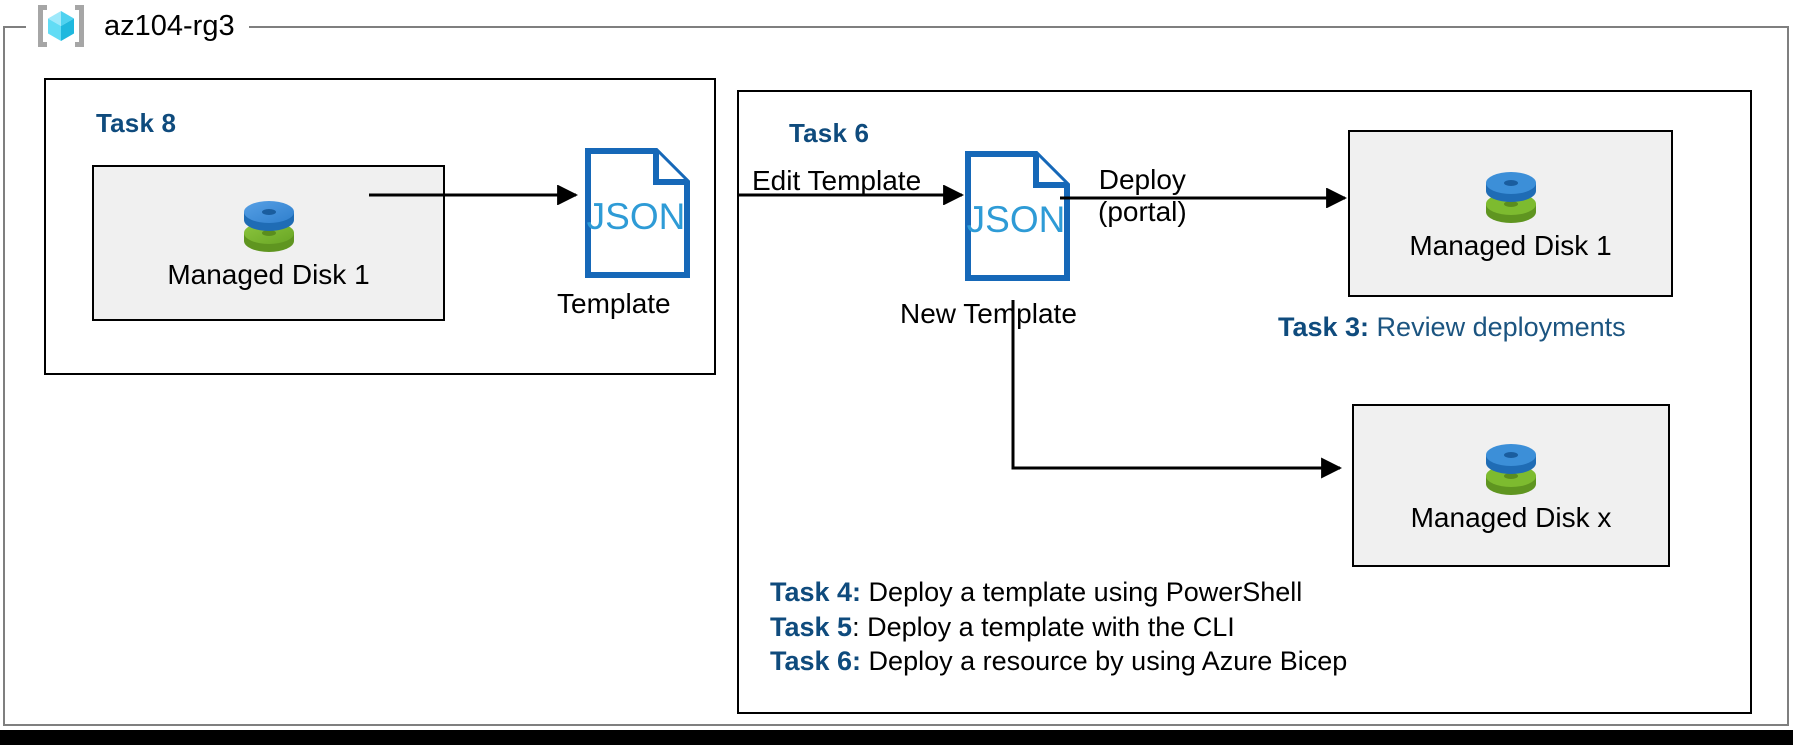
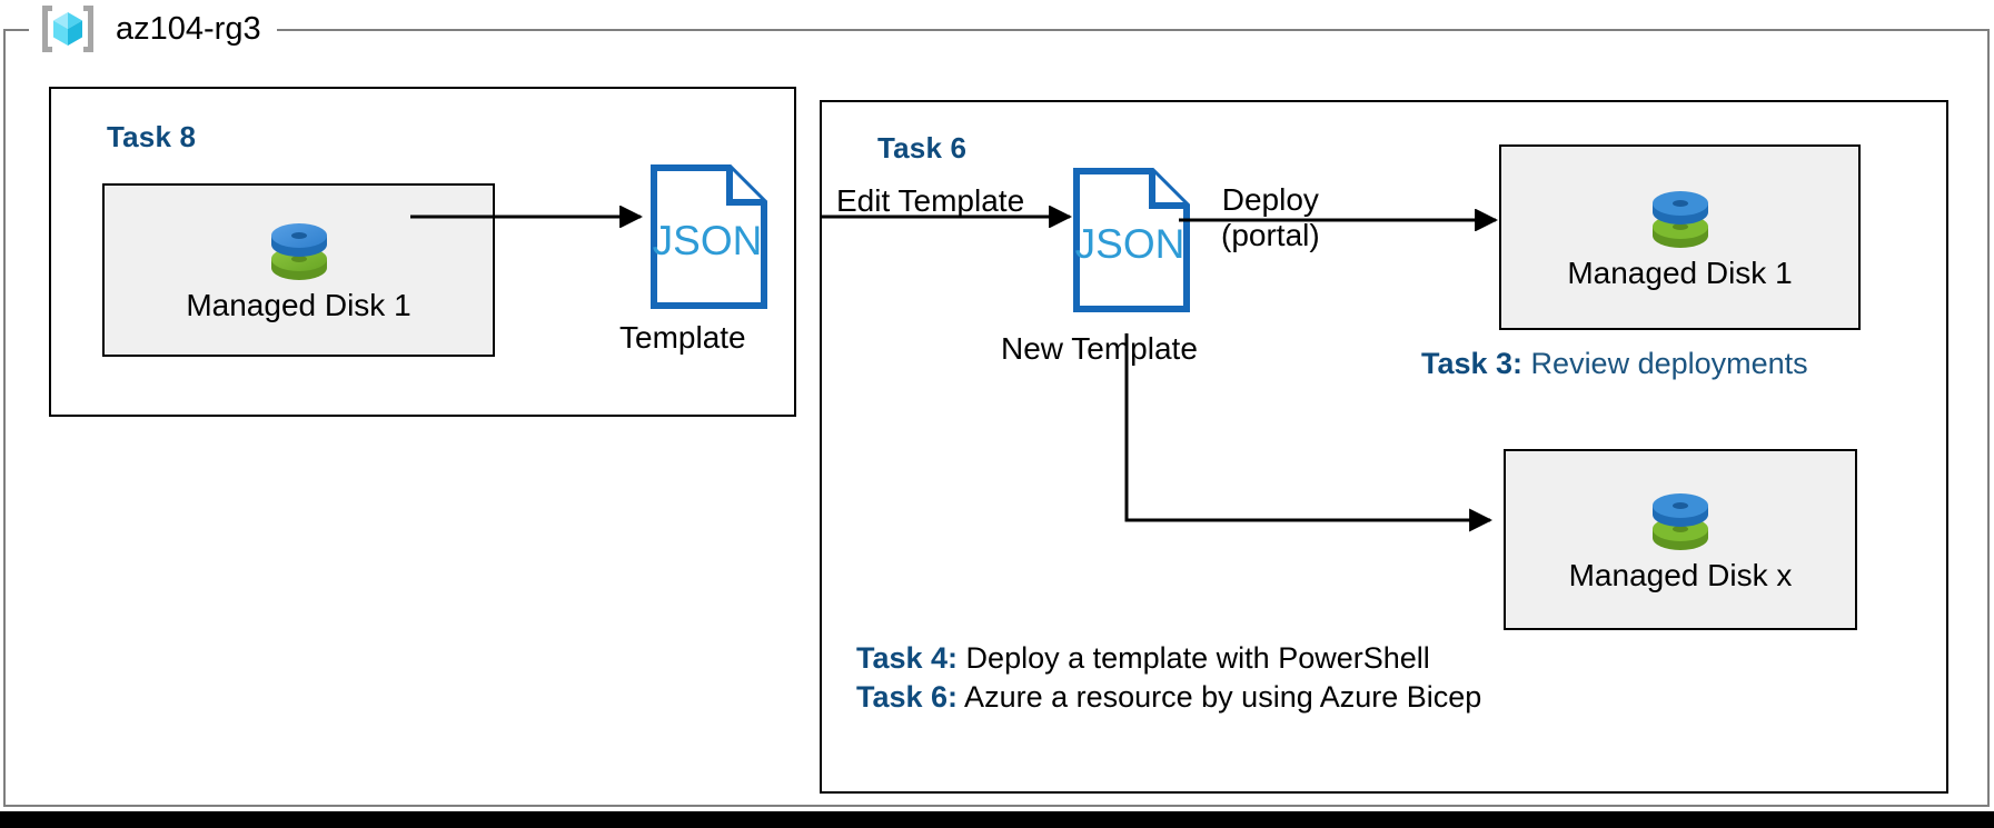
  az104-rg3
  Task 8
  Managed Disk 1
  JSON
  Template
  Task 6
  Edit Template
  JSON
  New Template
  Deploy
  (portal)
  Managed Disk 1
  Task 3: Review deployments
  Managed Disk x
- Task 4: Deploy a template using PowerShell
+ Task 4: Deploy a template with PowerShell
- Task 5: Deploy a template with the CLI
- Task 6: Deploy a resource by using Azure Bicep
+ Task 6: Azure a resource by using Azure Bicep
